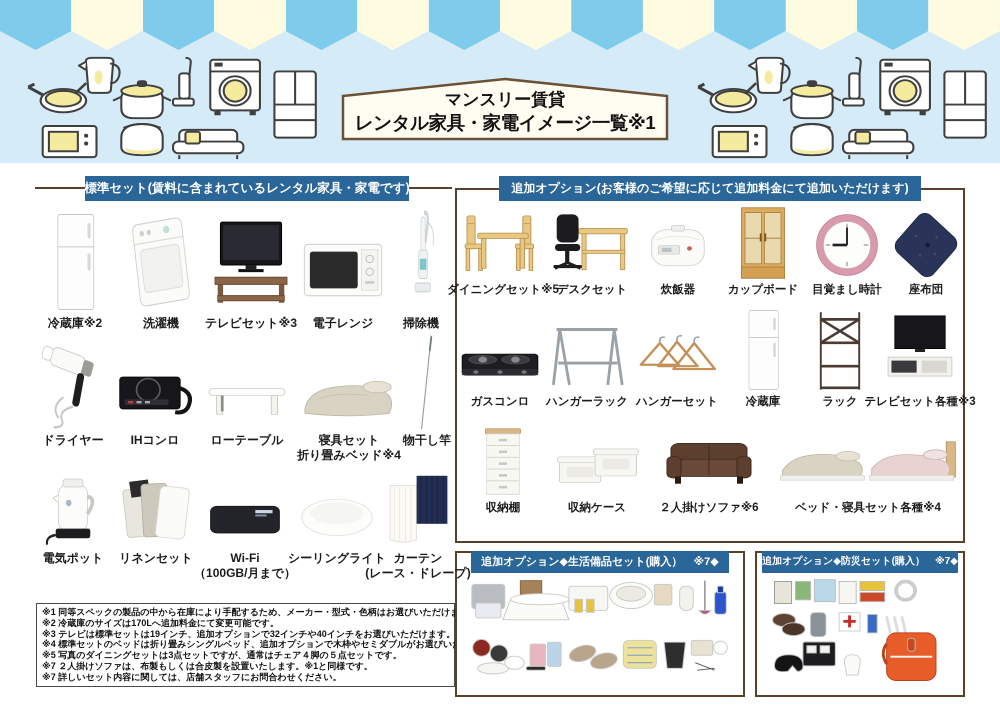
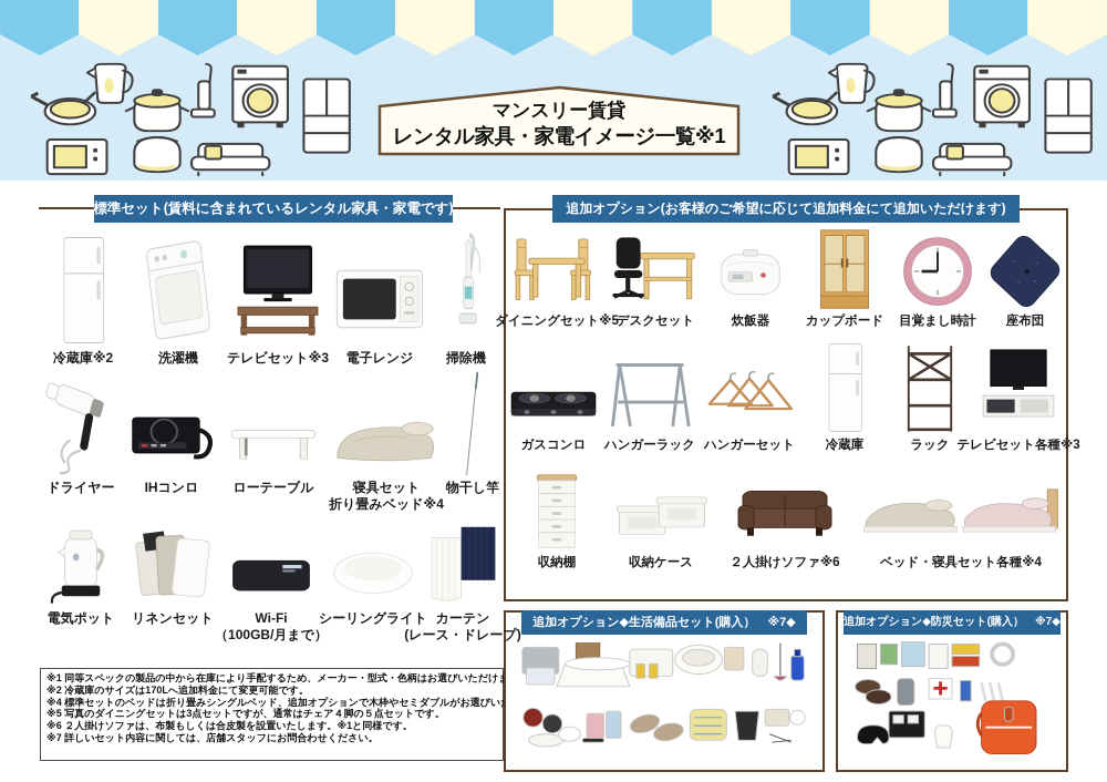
  マンスリー賃貸
  レンタル家具・家電イメージ一覧※1
  標準セット(賃料に含まれているレンタル家具・家電です)
  冷蔵庫※2
  洗濯機
  テレビセット※3
  電子レンジ
  掃除機
  ドライヤー
  IHコンロ
  ローテーブル
  寝具セット
  折り畳みベッド※4
  物干し竿
  電気ポット
  リネンセット
  Wi-Fi
  （100GB/月まで）
  シーリングライト
  カーテン
  (レース・ドレープ)
  追加オプション(お客様のご希望に応じて追加料金にて追加いただけます)
  ダイニングセット※5
  デスクセット
  炊飯器
  カップボード
  目覚まし時計
  座布団
  ガスコンロ
  ハンガーラック
  ハンガーセット
  冷蔵庫
  ラック
  テレビセット各種※3
  収納棚
  収納ケース
  ２人掛けソファ※6
  ベッド・寝具セット各種※4
  追加オプション◆生活備品セット(購入） ※7◆
  追加オプション◆防災セット(購入） ※7◆
  ※1 同等スペックの製品の中から在庫により手配するため、メーカー・型式・色柄はお選びいただけ
  ※2 冷蔵庫のサイズは170Lへ追加料金にて変更可能です。
- ※3 テレビは標準セットは19インチ、追加オプションで32インチや40インチをお選びいただけます。
  ※4 標準セットのベッドは折り畳みシングルベッド、追加オプションで木枠やセミダブルがお選びい
  ※5 写真のダイニングセットは3点セットですが、通常はチェア４脚の５点セットです。
- ※7 ２人掛けソファは、布製もしくは合皮製を設置いたします。※1と同様です。
+ ※6 ２人掛けソファは、布製もしくは合皮製を設置いたします。※1と同様です。
  ※7 詳しいセット内容に関しては、店舗スタッフにお問合わせください。
